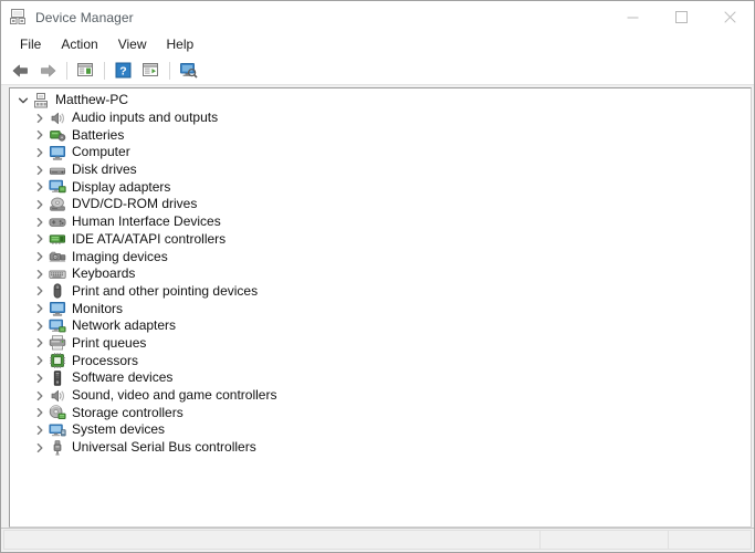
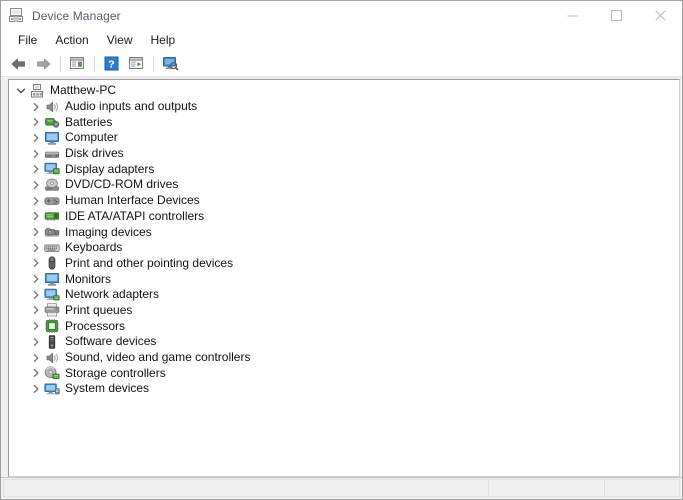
  Device Manager
  File
  Action
  View
  Help
  ?
  Matthew-PC
  Audio inputs and outputs
  Batteries
  Computer
  Disk drives
  Display adapters
  DVD/CD-ROM drives
  Human Interface Devices
  IDE ATA/ATAPI controllers
  Imaging devices
  Keyboards
  Print and other pointing devices
  Monitors
  Network adapters
  Print queues
  Processors
  Software devices
  Sound, video and game controllers
  Storage controllers
  System devices
- Universal Serial Bus controllers
